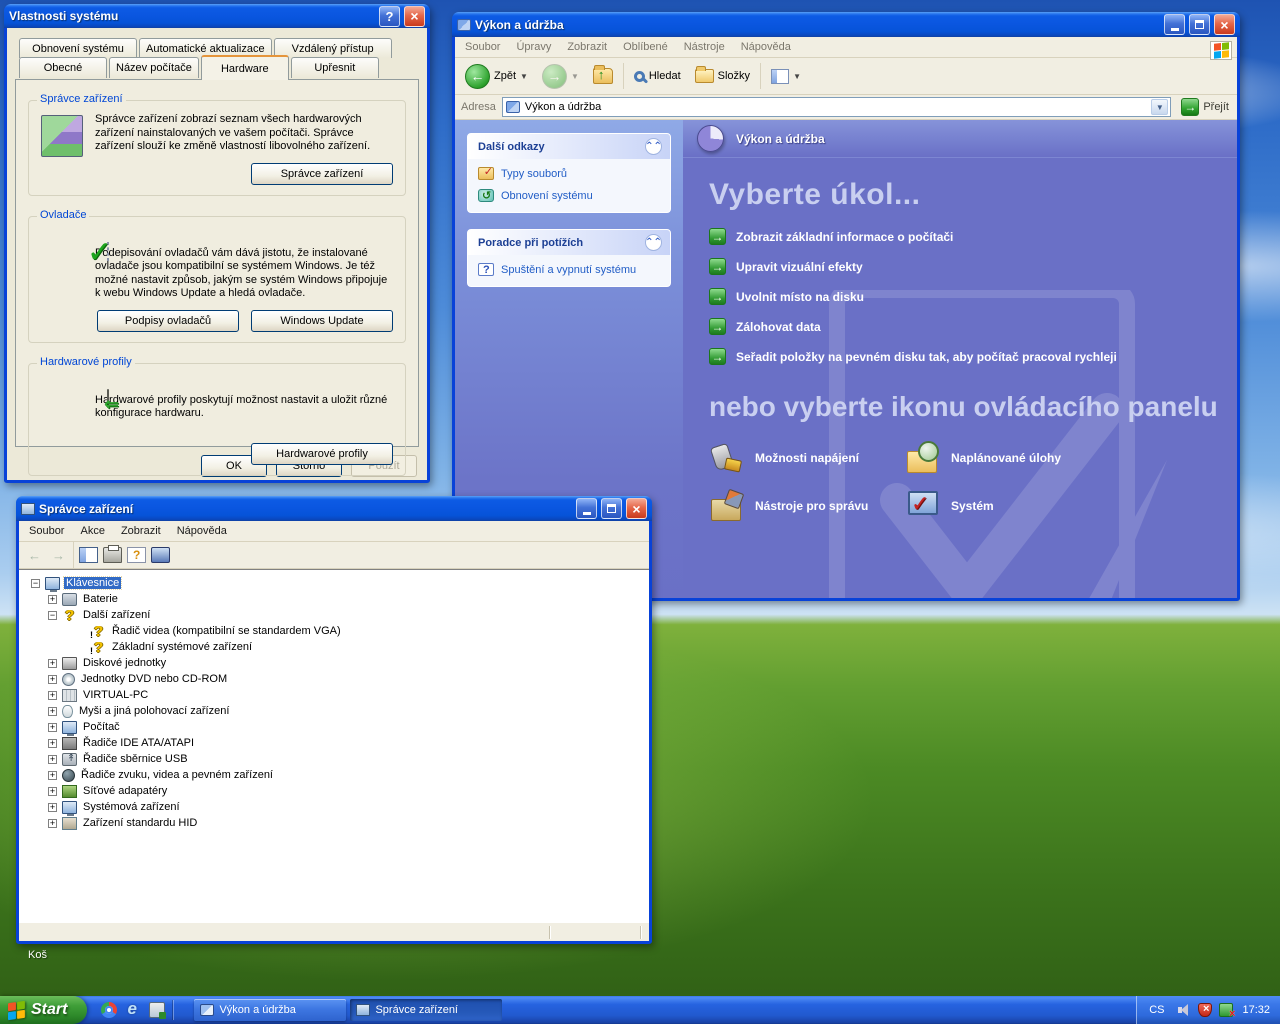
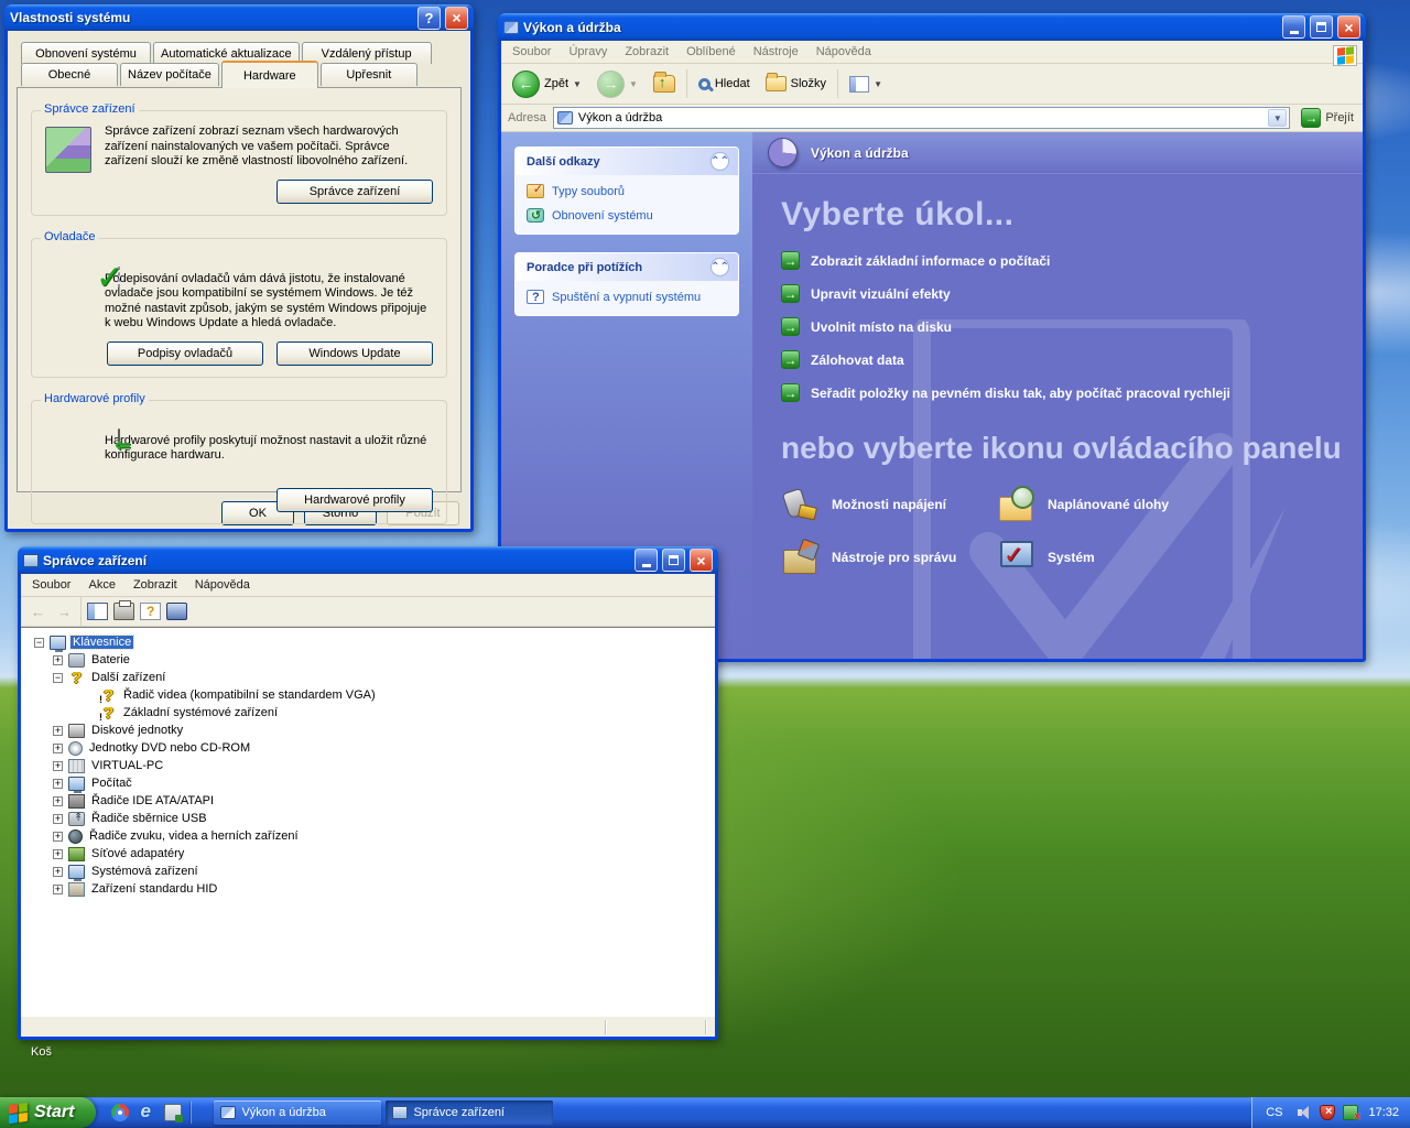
  Koš
  Výkon a údržba
  ×
  Soubor
  Úpravy
  Zobrazit
  Oblíbené
  Nástroje
  Nápověda
  ←
  Zpět
  ▼
  →
  ▼
  Hledat
  Složky
  ▼
  Adresa
  Výkon a údržba
  ▼
  →
  Přejít
  Další odkazy
  ⌃⌃
  Typy souborů
  Obnovení systému
  Poradce při potížích
  ⌃⌃
  Spuštění a vypnutí systému
  Výkon a údržba
  Vyberte úkol...
  →
  Zobrazit základní informace o počítači
  →
  Upravit vizuální efekty
  →
  Uvolnit místo na disku
  →
  Zálohovat data
  →
  Seřadit položky na pevném disku tak, aby počítač pracoval rychleji
  nebo vyberte ikonu ovládacího panelu
  Možnosti napájení
  Naplánované úlohy
  Nástroje pro správu
  Systém
  Vlastnosti systému
  ?
  ×
  Obnovení systému
  Automatické aktualizace
  Vzdálený přístup
  Obecné
  Název počítače
  Hardware
  Upřesnit
  Správce zařízení
  Správce zařízení zobrazí seznam všech hardwarových zařízení nainstalovaných ve vašem počítači. Správce zařízení slouží ke změně vlastností libovolného zařízení.
  Správce zařízení
  Ovladače
  episování ovladačů vám dává jistotu, že instalované adače jsou kompatibilní se systémem Windows. Je též možné nastavit způsob, jakým se systém Windows připojuje k webu Windows Update a hledá ovladače.
  Podpisy ovladačů
  Windows Update
  Hardwarové profily
  Hwarové profily poskytují možnost nastavit a uložit různé kgurace hardwaru.
  Hardwarové profily
  OK
  Storno
  Použít
  Správce zařízení
  ×
  Soubor
  Akce
  Zobrazit
  Nápověda
  ←
  →
  Klávesnice
  Baterie
  Další zařízení
  Řadič videa (kompatibilní se standardem VGA)
  Základní systémové zařízení
  Diskové jednotky
  Jednotky DVD nebo CD-ROM
  VIRTUAL-PC
- Myši a jiná polohovací zařízení
  Počítač
  Řadiče IDE ATA/ATAPI
  Řadiče sběrnice USB
- Řadiče zvuku, videa a pevném zařízení
+ Řadiče zvuku, videa a herních zařízení
  Síťové adapatéry
  Systémová zařízení
  Zařízení standardu HID
  Start
  Výkon a údržba
  Správce zařízení
  CS
  17:32
